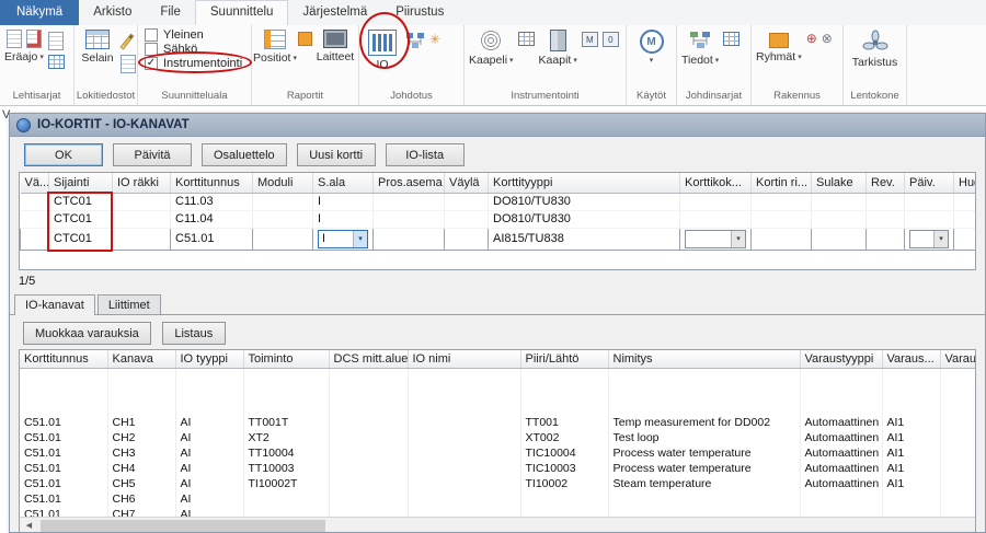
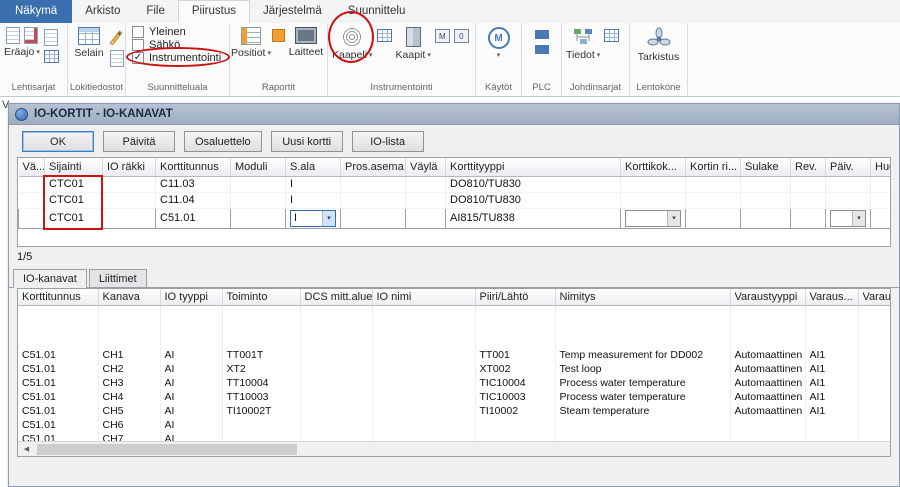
  Näkymä
  Arkisto
  File
- Suunnittelu
+ Piirustus
  Järjestelmä
- Piirustus
+ Suunnittelu
  Eräajo
  Lehtisarjat
  Selain
  Lokitiedostot
  Yleinen
  Sähkö
  ✓
  Instrumentointi
  Suunnitteluala
  Positiot
  Laitteet
  Raportit
- IO
- ✳
- Johdotus
  Kaapeli
  Kaapit
  M
  0
  Instrumentointi
  M
  Käytöt
+ PLC
  Tiedot
  Johdinsarjat
- Ryhmät
- ⊕
- ⊗
- Rakennus
  Tarkistus
  Lentokone
  V
  IO-KORTIT - IO-KANAVAT
  OK
  Päivitä
  Osaluettelo
  Uusi kortti
  IO-lista
  Vä...	Sijainti	IO räkki	Korttitunnus	Moduli	S.ala	Pros.asema	Väylä	Korttityyppi	Korttikok...	Kortin ri...	Sulake	Rev.	Päiv.	Hu
  	CTC01		C11.03		I			DO810/TU830
  	CTC01		C11.04		I			DO810/TU830
  	CTC01		C51.01		I			AI815/TU838
  1/5
  IO-kanavat
  Liittimet
- Muokkaa varauksia
- Listaus
  Korttitunnus	Kanava	IO tyyppi	Toiminto	DCS mitt.alue	IO nimi	Piiri/Lähtö	Nimitys	Varaustyyppi	Varaus...	Varau
  C51.01	CH1	AI	TT001T			TT001	Temp measurement for DD002	Automaattinen	AI1
  C51.01	CH2	AI	XT2			XT002	Test loop	Automaattinen	AI1
  C51.01	CH3	AI	TT10004			TIC10004	Process water temperature	Automaattinen	AI1
  C51.01	CH4	AI	TT10003			TIC10003	Process water temperature	Automaattinen	AI1
  C51.01	CH5	AI	TI10002T			TI10002	Steam temperature	Automaattinen	AI1
  C51.01	CH6	AI
  C51.01	CH7	AI
